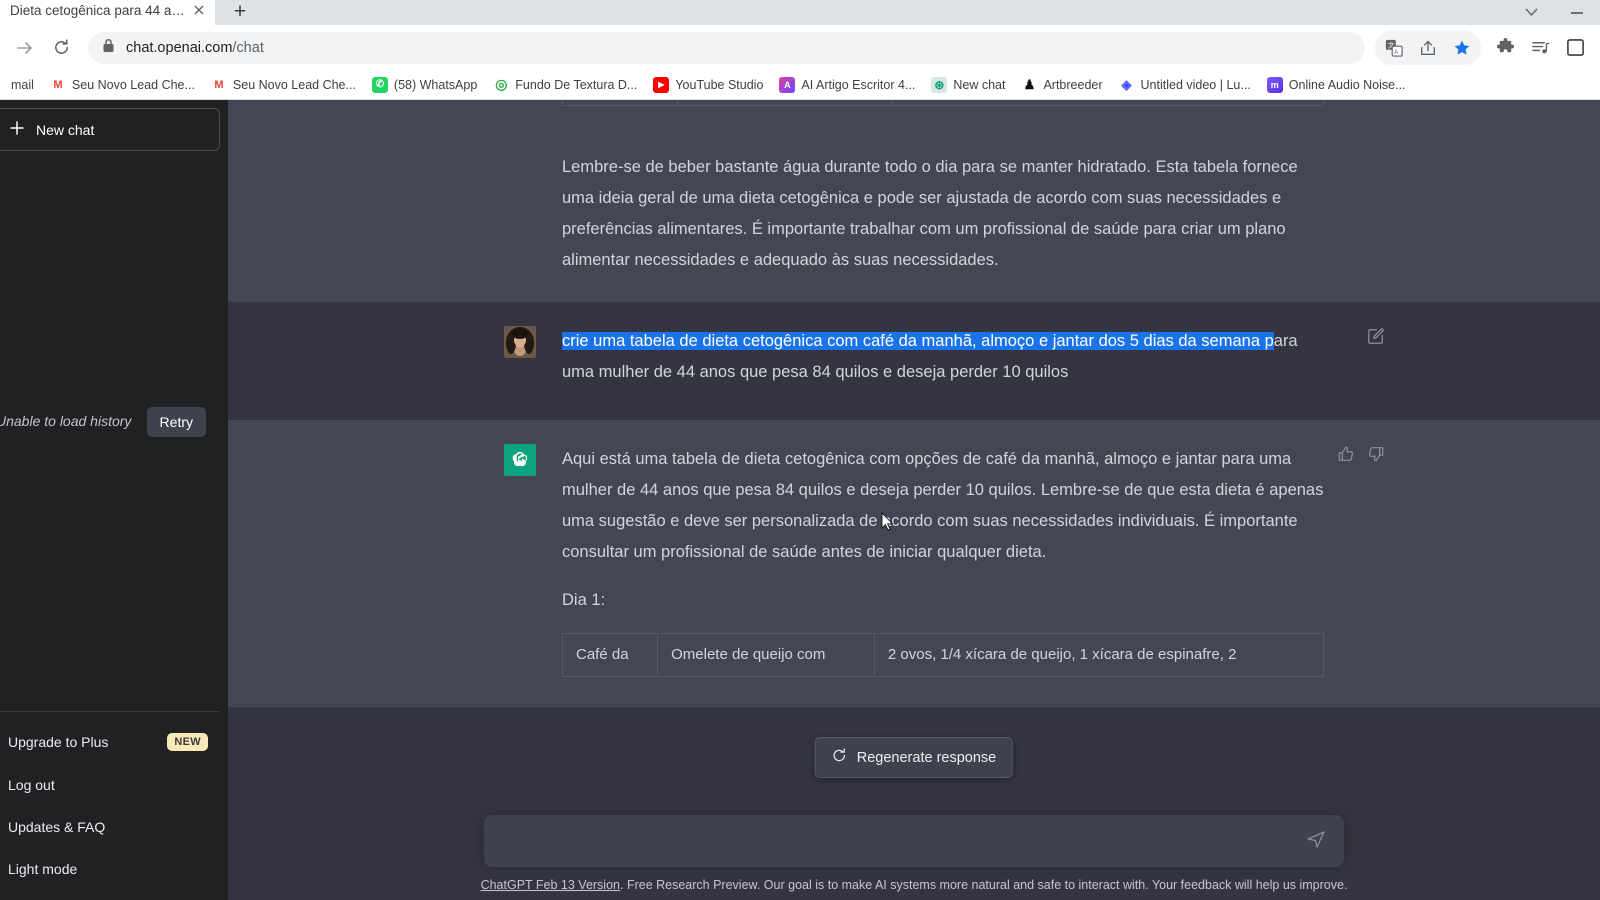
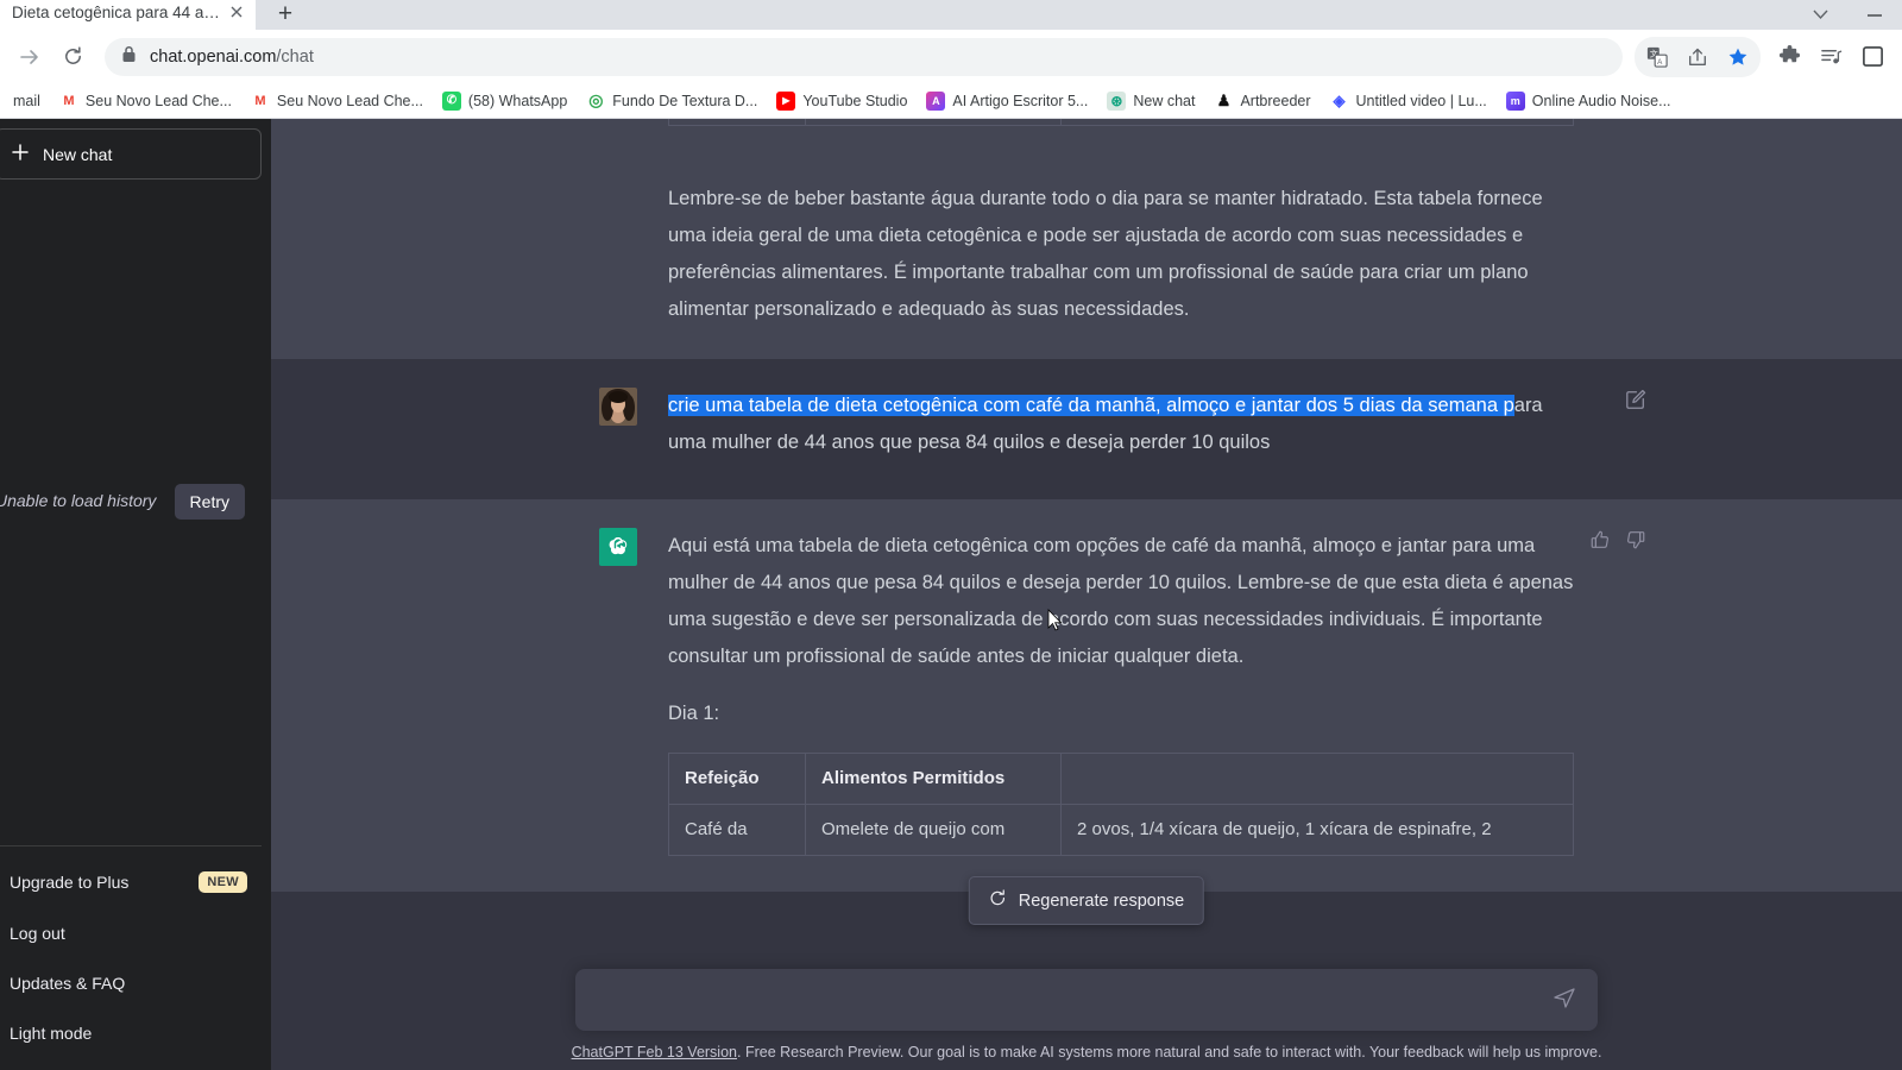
  Dieta cetogênica para 44 ano
  +
  chat.openai.com/chat
  mail
  M
  Seu Novo Lead Che...
  M
  Seu Novo Lead Che...
  ✆
  (58) WhatsApp
  ◎
  Fundo De Textura D...
  ▶
  YouTube Studio
  A
- AI Artigo Escritor 4...
+ AI Artigo Escritor 5...
  ⊛
  New chat
  ♟
  Artbreeder
  ◈
  Untitled video | Lu...
  m
  Online Audio Noise...
  New chat
  Unable to load history
  Retry
  Upgrade to Plus
  NEW
  Log out
  Updates & FAQ
  Light mode
- Lembre-se de beber bastante água durante todo o dia para se manter hidratado. Esta tabela fornece uma ideia geral de uma dieta cetogênica e pode ser ajustada de acordo com suas necessidades e preferências alimentares. É importante trabalhar com um profissional de saúde para criar um plano alimentar necessidades e adequado às suas necessidades.
+ Lembre-se de beber bastante água durante todo o dia para se manter hidratado. Esta tabela fornece uma ideia geral de uma dieta cetogênica e pode ser ajustada de acordo com suas necessidades e preferências alimentares. É importante trabalhar com um profissional de saúde para criar um plano alimentar personalizado e adequado às suas necessidades.
  crie uma tabela de dieta cetogênica com café da manhã, almoço e jantar dos 5 dias da semana para uma mulher de 44 anos que pesa 84 quilos e deseja perder 10 quilos
  Aqui está uma tabela de dieta cetogênica com opções de café da manhã, almoço e jantar para uma mulher de 44 anos que pesa 84 quilos e deseja perder 10 quilos. Lembre-se de que esta dieta é apenas uma sugestão e deve ser personalizada decordo com suas necessidades individuais. É importante consultar um profissional de saúde antes de iniciar qualquer dieta.
  Dia 1:
+ Refeição	Alimentos Permitidos
  Café da	Omelete de queijo com	2 ovos, 1/4 xícara de queijo, 1 xícara de espinafre, 2
  Regenerate response
  ChatGPT Feb 13 Version. Free Research Preview. Our goal is to make AI systems more natural and safe to interact with. Your feedback will help us improve.
